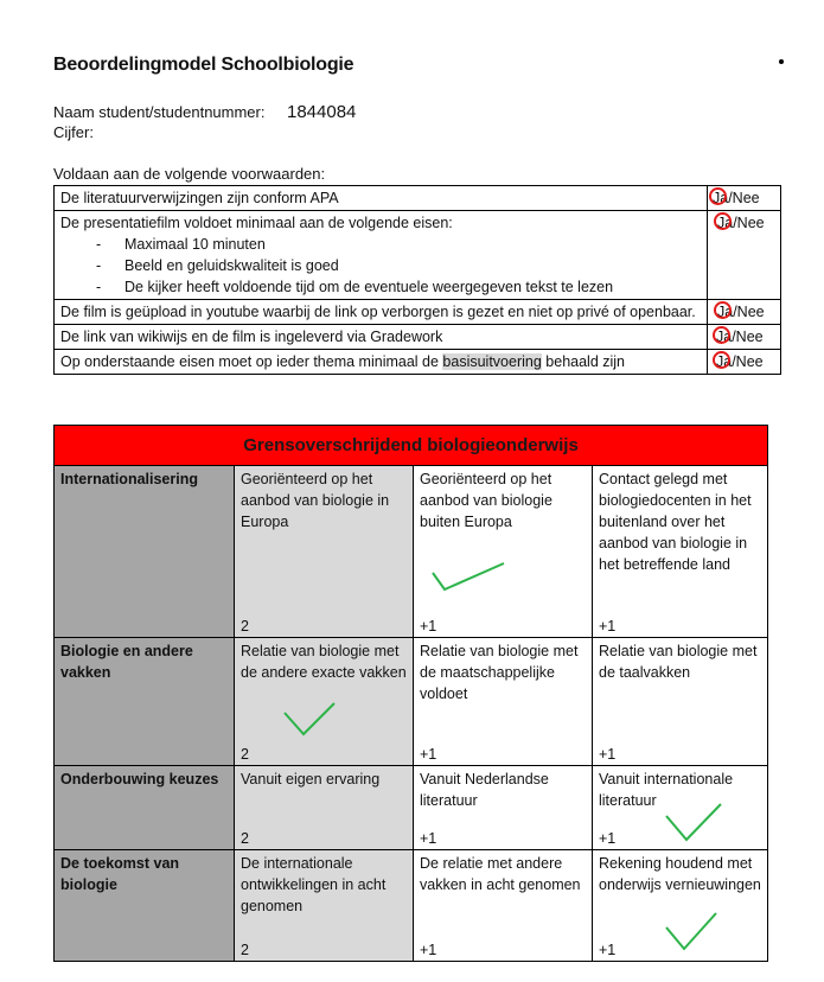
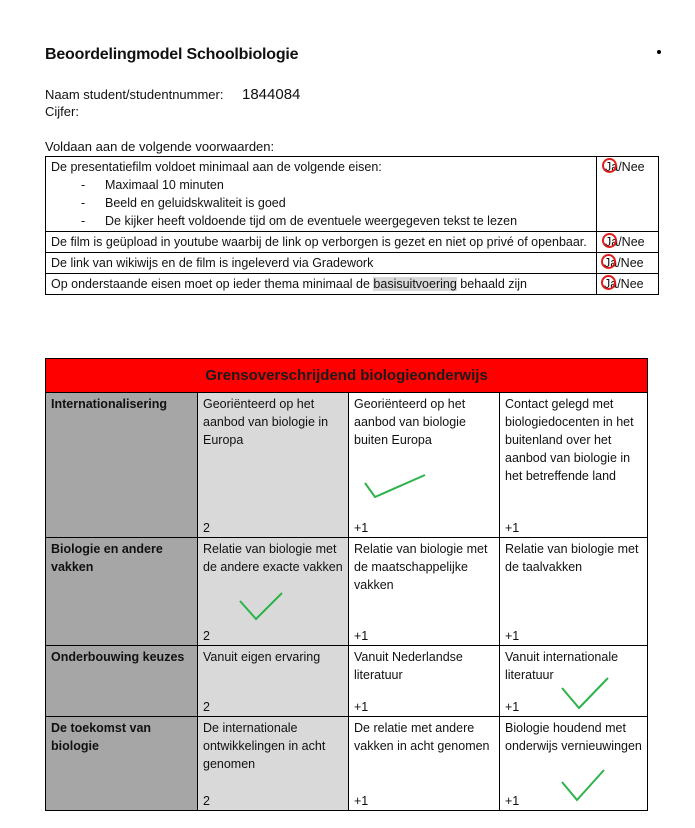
  Beoordelingmodel Schoolbiologie
  Naam student/studentnummer:
  1844084
  Cijfer:
  Voldaan aan de volgende voorwaarden:
- De literatuurverwijzingen zijn conform APA	Ja/Nee
  De presentatiefilm voldoet minimaal aan de volgende eisen: - Maximaal 10 minuten - Beeld en geluidskwaliteit is goed - De kijker heeft voldoende tijd om de eventuele weergegeven tekst te lezen	Ja/Nee
  De film is geüpload in youtube waarbij de link op verborgen is gezet en niet op privé of openbaar.	Ja/Nee
  De link van wikiwijs en de film is ingeleverd via Gradework	Ja/Nee
  Op onderstaande eisen moet op ieder thema minimaal de basisuitvoering behaald zijn	Ja/Nee
  Grensoverschrijdend biologieonderwijs
  Internationalisering	Georiënteerd op het aanbod van biologie in Europa2	Georiënteerd op het aanbod van biologie buiten Europa+1	Contact gelegd met biologiedocenten in het buitenland over het aanbod van biologie in het betreffende land+1
- Biologie en andere vakken	Relatie van biologie met de andere exacte vakken2	Relatie van biologie met de maatschappelijke voldoet+1	Relatie van biologie met de taalvakken+1
+ Biologie en andere vakken	Relatie van biologie met de andere exacte vakken2	Relatie van biologie met de maatschappelijke vakken+1	Relatie van biologie met de taalvakken+1
  Onderbouwing keuzes	Vanuit eigen ervaring2	Vanuit Nederlandse literatuur+1	Vanuit internationale literatuur+1
- De toekomst van biologie	De internationale ontwikkelingen in acht genomen2	De relatie met andere vakken in acht genomen+1	Rekening houdend met onderwijs vernieuwingen+1
+ De toekomst van biologie	De internationale ontwikkelingen in acht genomen2	De relatie met andere vakken in acht genomen+1	Biologie houdend met onderwijs vernieuwingen+1
